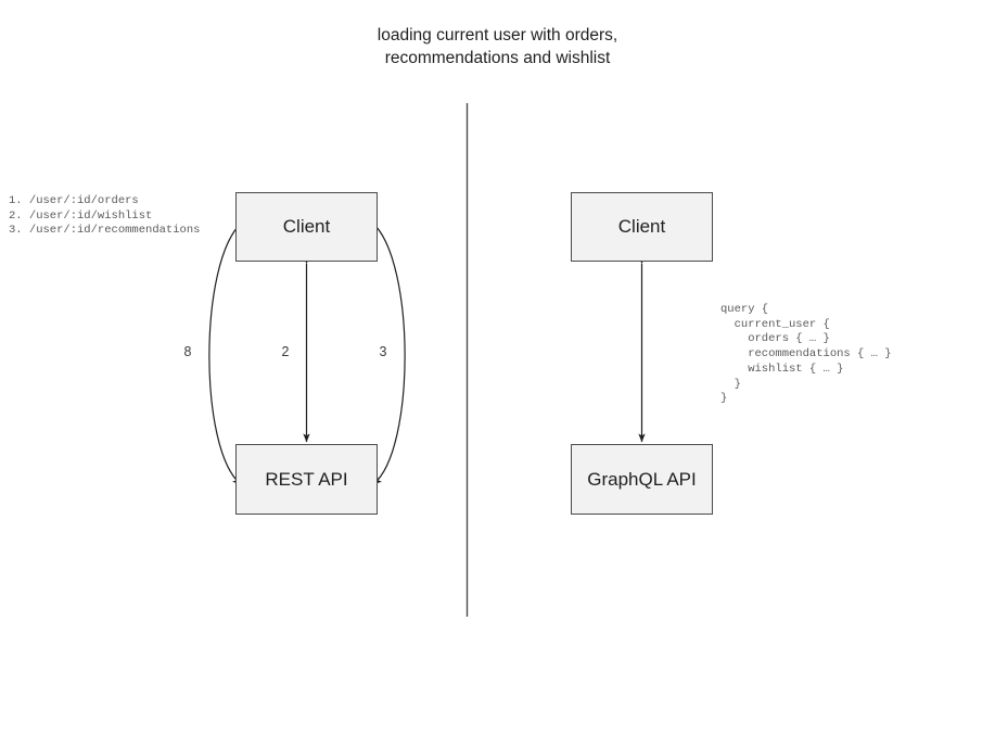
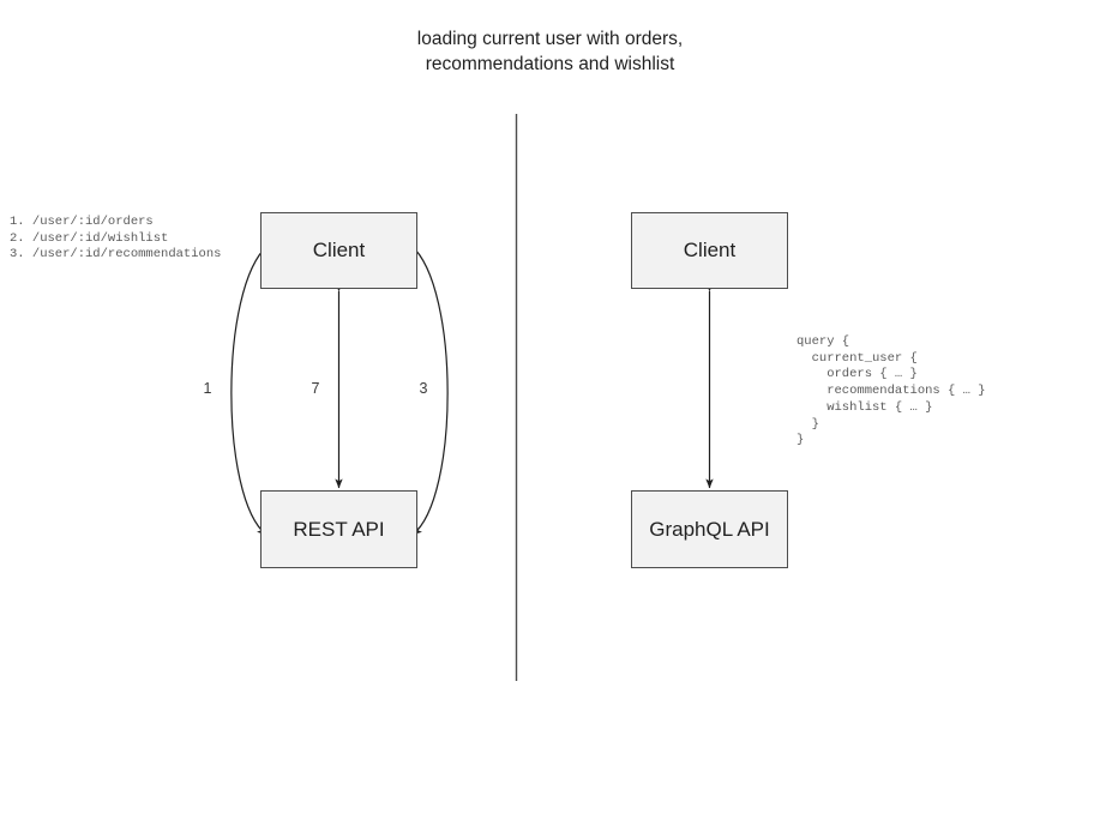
  loading current user with orders,
  recommendations and wishlist
  Client
  REST API
- 8
+ 1
- 2
+ 7
  3
  1. /user/:id/orders
  2. /user/:id/wishlist
  3. /user/:id/recommendations
  Client
  GraphQL API
  query {
  current_user {
  orders { … }
  recommendations { … }
  wishlist { … }
  }
  }
